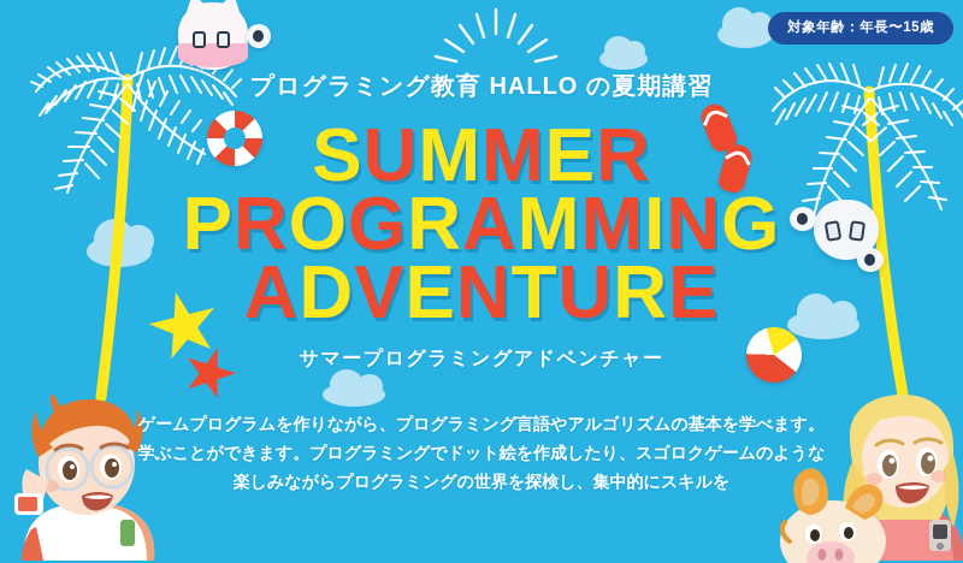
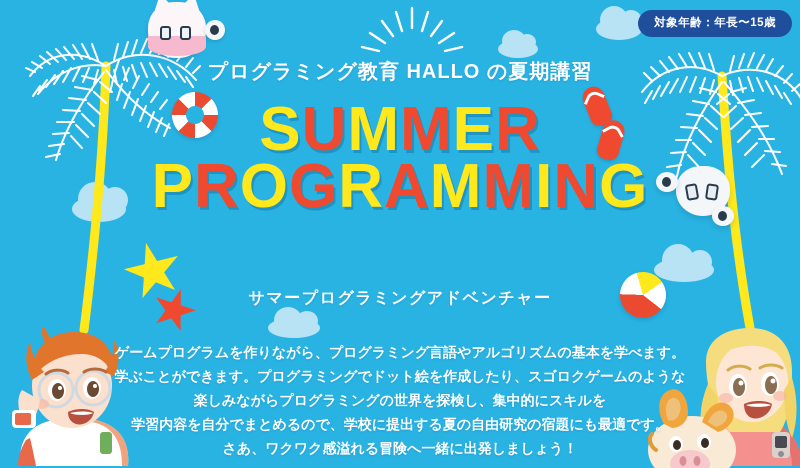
  対象年齢：年長〜15歳
  プログラミング教育 HALLO の夏期講習
  SUMMER
  PROGRAMMING
- ADVENTURE
  サマープログラミングアドベンチャー
  ゲームプログラムを作りながら、プログラミング言語やアルゴリズムの基本を学べます。
  学ぶことができます。プログラミングでドット絵を作成したり、スゴロクゲームのような
  楽しみながらプログラミングの世界を探検し、集中的にスキルを
+ 学習内容を自分でまとめるので、学校に提出する夏の自由研究の宿題にも最適です。
+ さあ、ワクワク感溢れる冒険へ一緒に出発しましょう！
